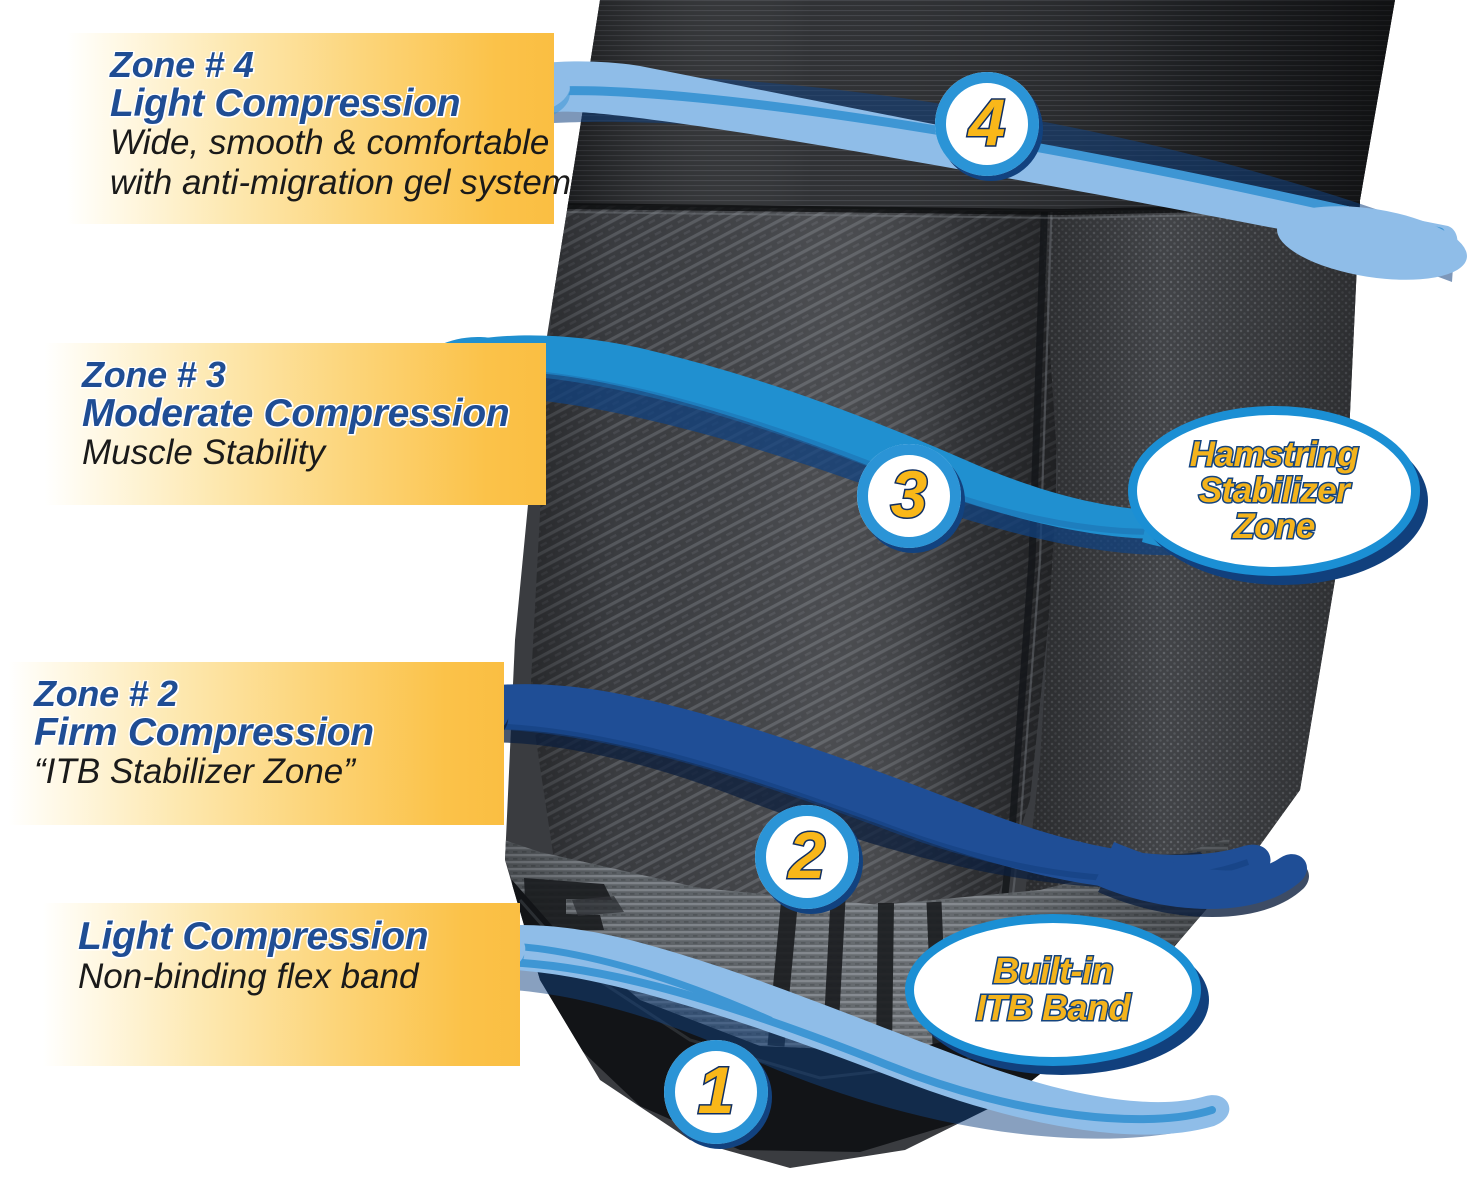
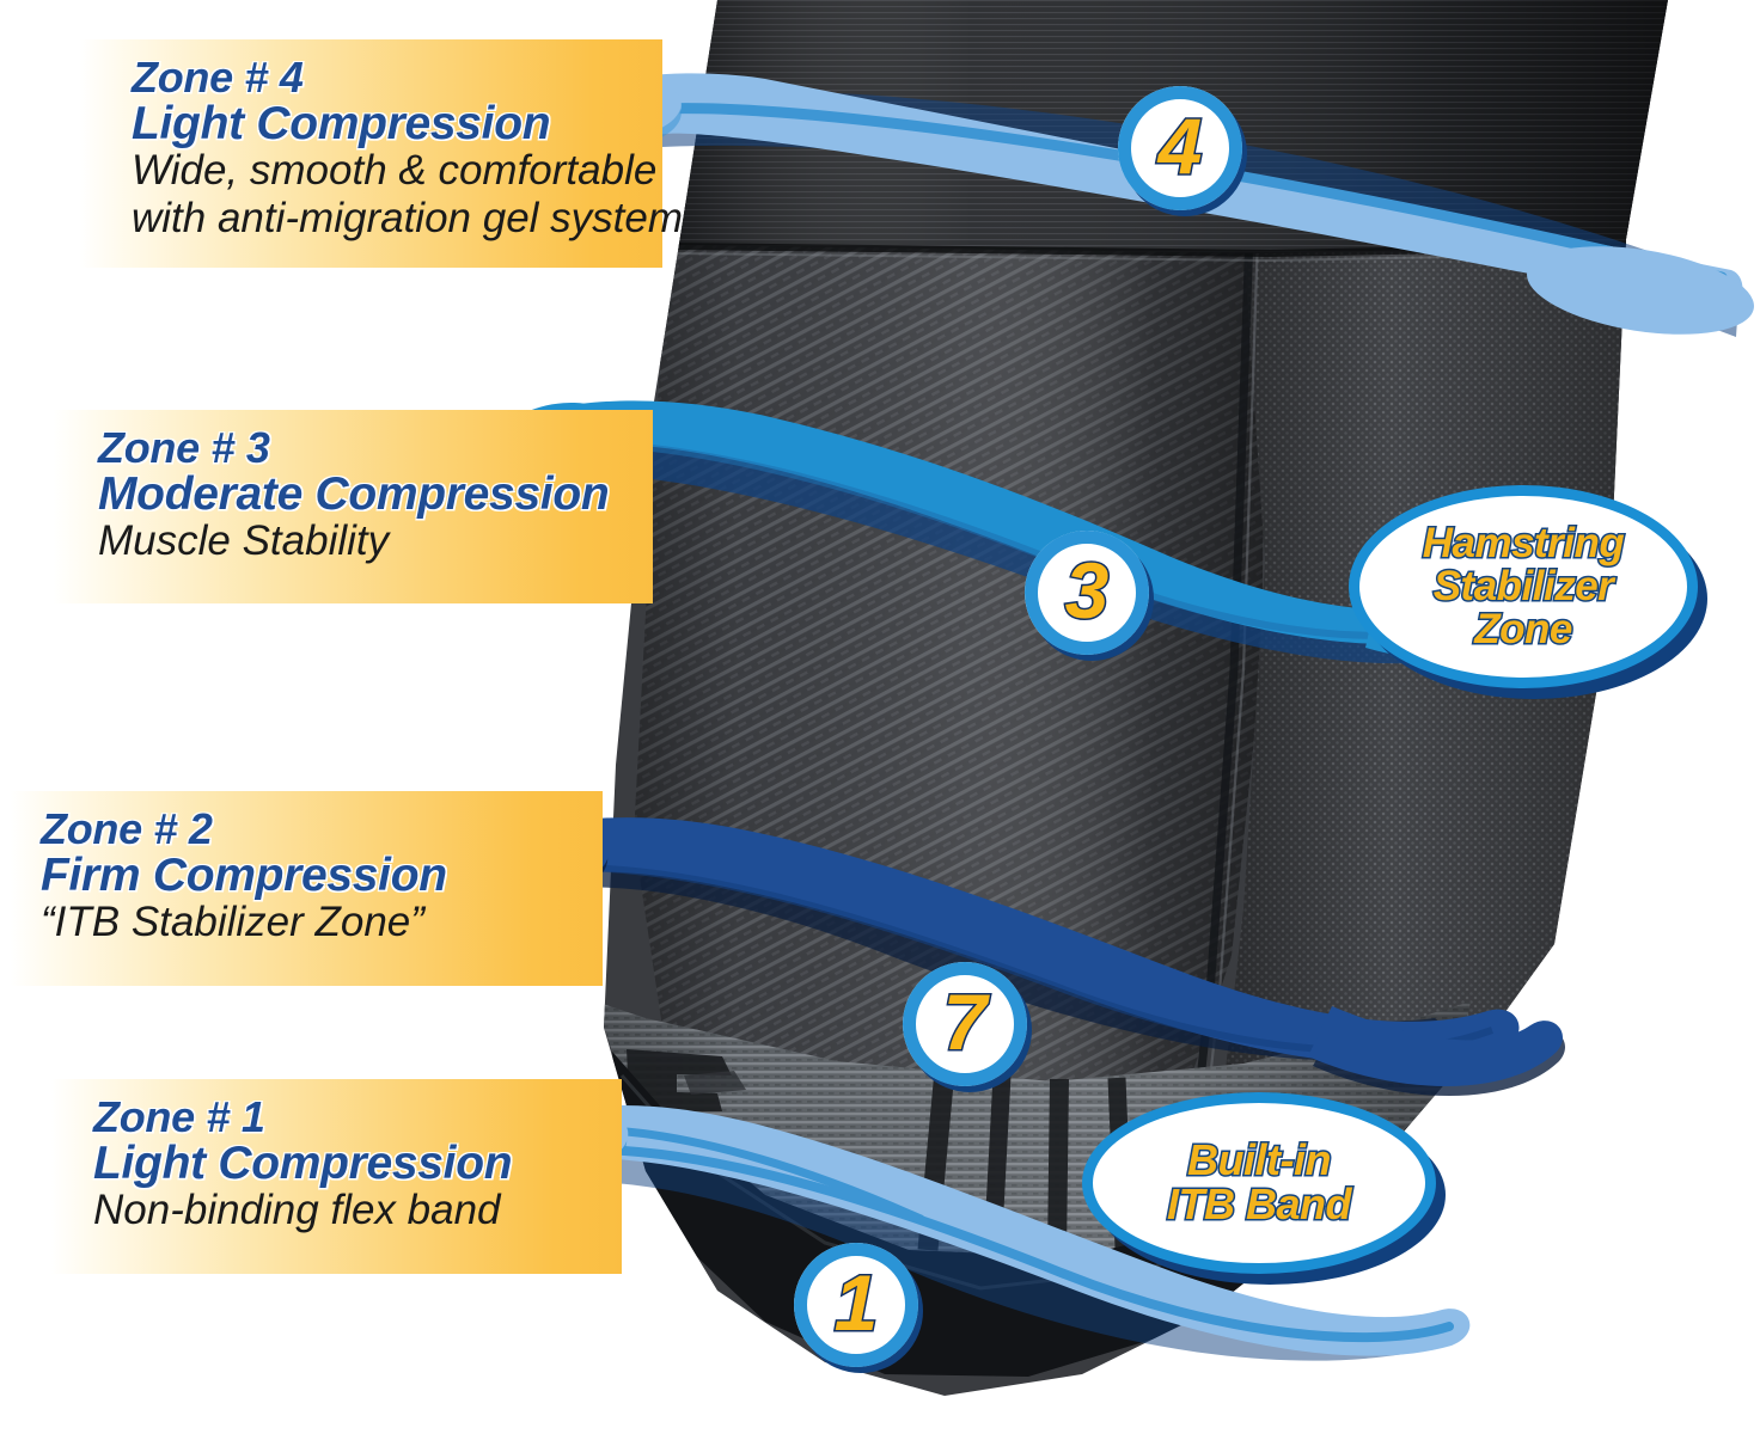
  Zone # 4
  Light Compression
  Wide, smooth & comfortable
  with anti-migration gel system
  Zone # 3
  Moderate Compression
  Muscle Stability
  Zone # 2
  Firm Compression
  “ITB Stabilizer Zone”
+ Zone # 1
  Light Compression
  Non-binding flex band
  4
  3
- 2
+ 7
  1
  Hamstring
  Stabilizer
  Zone
  Built-in
  ITB Band
